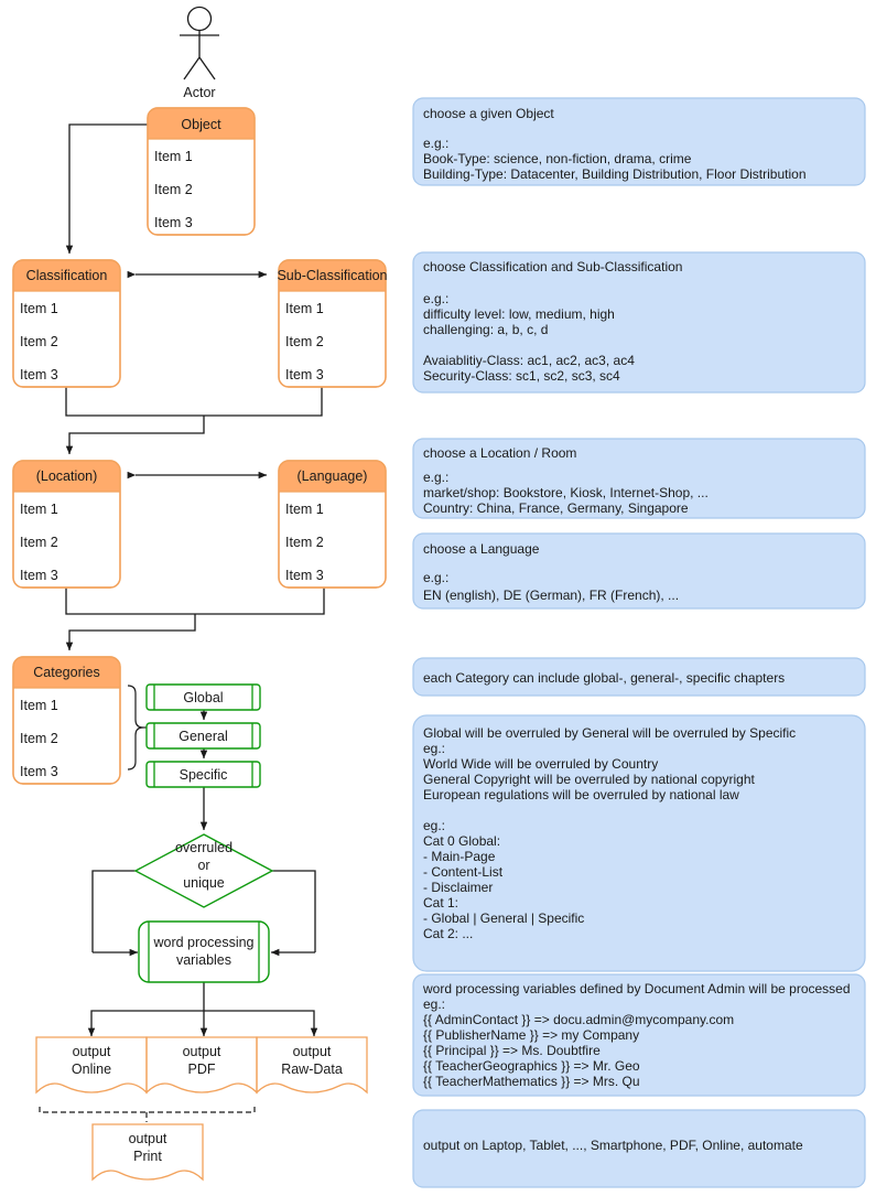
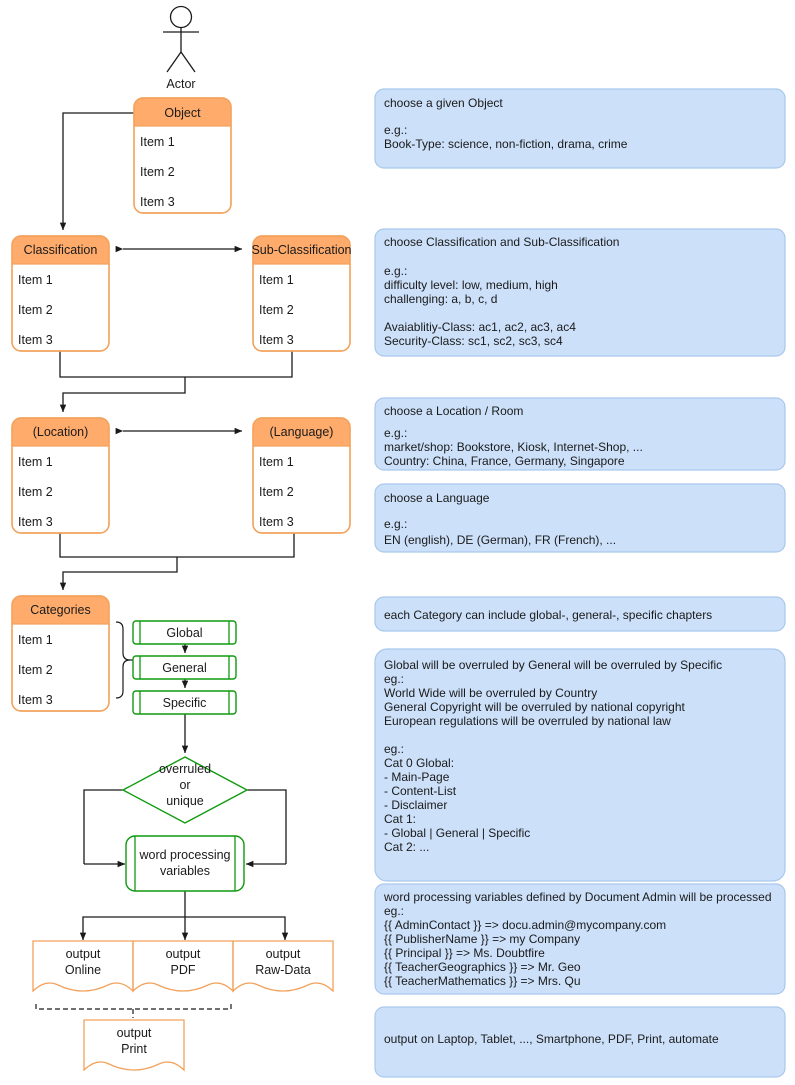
  Actor
  Object
  Item 1
  Item 2
  Item 3
  Classification
  Item 1
  Item 2
  Item 3
  Sub-Classification
  Item 1
  Item 2
  Item 3
  (Location)
  Item 1
  Item 2
  Item 3
  (Language)
  Item 1
  Item 2
  Item 3
  Categories
  Item 1
  Item 2
  Item 3
  Global
  General
  Specific
  overruled
  or
  unique
  word processing
  variables
  output
  Online
  output
  PDF
  output
  Raw-Data
  output
  Print
  choose a given Object
  e.g.:
  Book-Type: science, non-fiction, drama, crime
- Building-Type: Datacenter, Building Distribution, Floor Distribution
  choose Classification and Sub-Classification
  e.g.:
  difficulty level: low, medium, high
  challenging: a, b, c, d
  Avaiablitiy-Class: ac1, ac2, ac3, ac4
  Security-Class: sc1, sc2, sc3, sc4
  choose a Location / Room
  e.g.:
  market/shop: Bookstore, Kiosk, Internet-Shop, ...
  Country: China, France, Germany, Singapore
  choose a Language
  e.g.:
  EN (english), DE (German), FR (French), ...
  each Category can include global-, general-, specific chapters
  Global will be overruled by General will be overruled by Specific
  eg.:
  World Wide will be overruled by Country
  General Copyright will be overruled by national copyright
  European regulations will be overruled by national law
  eg.:
  Cat 0 Global:
  - Main-Page
  - Content-List
  - Disclaimer
  Cat 1:
  - Global | General | Specific
  Cat 2: ...
  word processing variables defined by Document Admin will be processed
  eg.:
  {{ AdminContact }} => docu.admin@mycompany.com
  {{ PublisherName }} => my Company
  {{ Principal }} => Ms. Doubtfire
  {{ TeacherGeographics }} => Mr. Geo
  {{ TeacherMathematics }} => Mrs. Qu
- output on Laptop, Tablet, ..., Smartphone, PDF, Online, automate
+ output on Laptop, Tablet, ..., Smartphone, PDF, Print, automate
